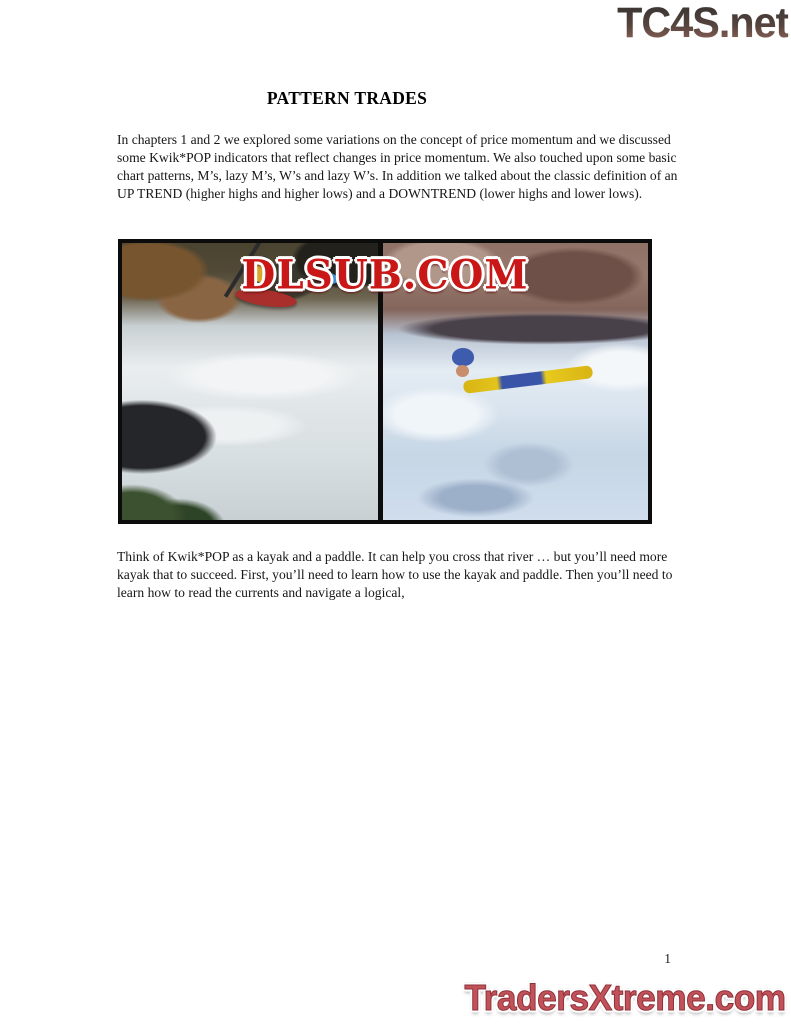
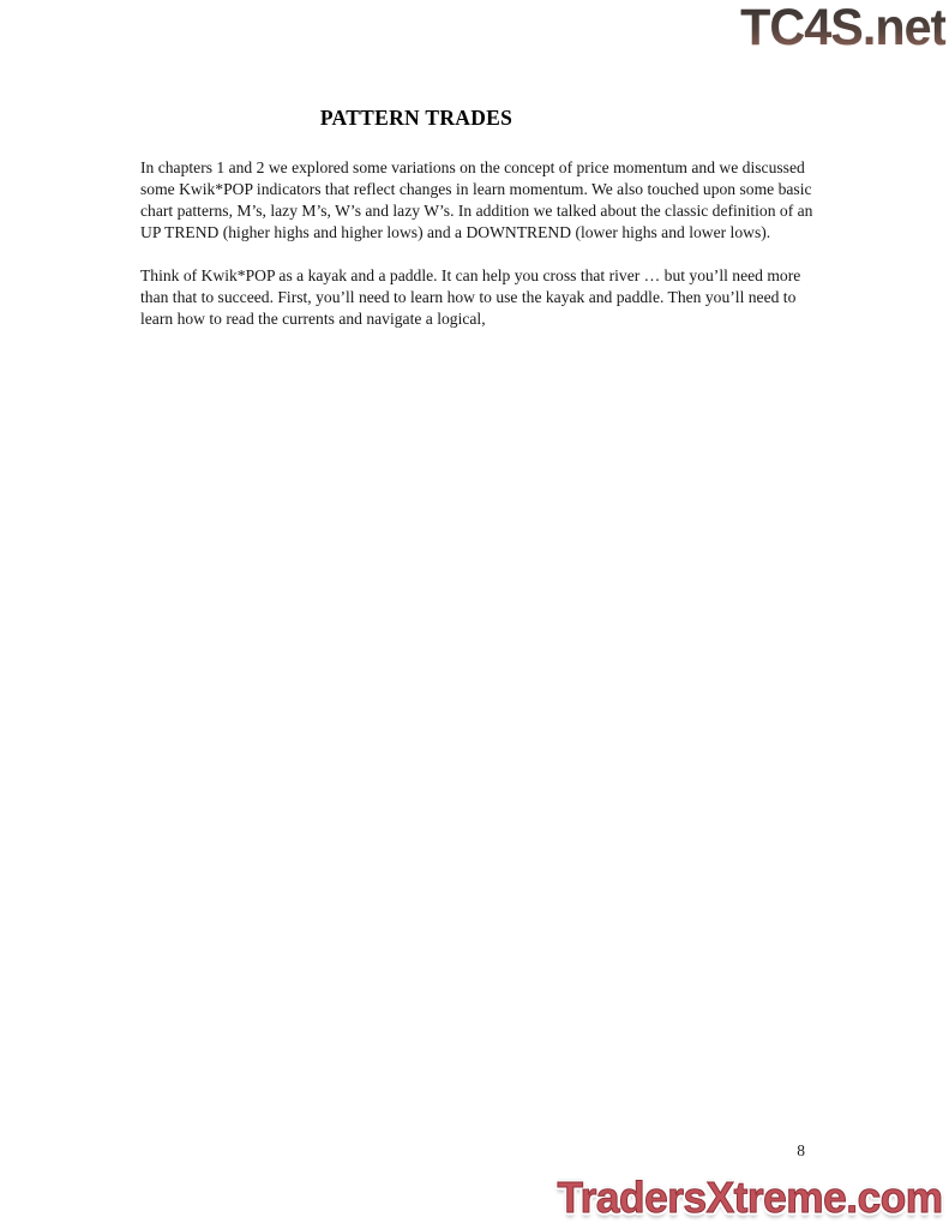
  TC4S.net
  PATTERN TRADES
- In chapters 1 and 2 we explored some variations on the concept of price momentum and we discussed some Kwik*POP indicators that reflect changes in price momentum. We also touched upon some basic chart patterns, M’s, lazy M’s, W’s and lazy W’s. In addition we talked about the classic definition of an UP TREND (higher highs and higher lows) and a DOWNTREND (lower highs and lower lows).
+ In chapters 1 and 2 we explored some variations on the concept of price momentum and we discussed some Kwik*POP indicators that reflect changes in learn momentum. We also touched upon some basic chart patterns, M’s, lazy M’s, W’s and lazy W’s. In addition we talked about the classic definition of an UP TREND (higher highs and higher lows) and a DOWNTREND (lower highs and lower lows).
- DLSUB.COM
- Think of Kwik*POP as a kayak and a paddle. It can help you cross that river … but you’ll need more kayak that to succeed. First, you’ll need to learn how to use the kayak and paddle. Then you’ll need to learn how to read the currents and navigate a logical,
+ Think of Kwik*POP as a kayak and a paddle. It can help you cross that river … but you’ll need more than that to succeed. First, you’ll need to learn how to use the kayak and paddle. Then you’ll need to learn how to read the currents and navigate a logical,
- 1
+ 8
  TradersXtreme.com
